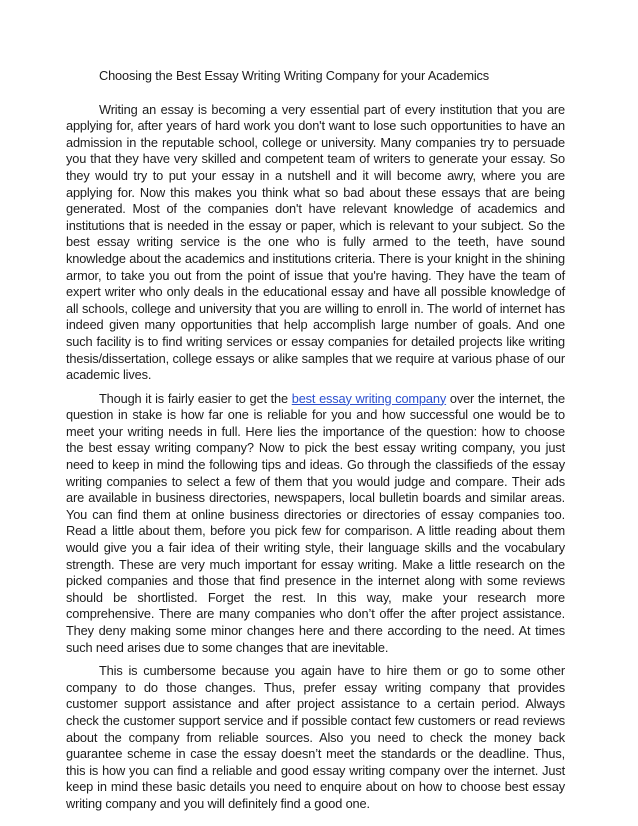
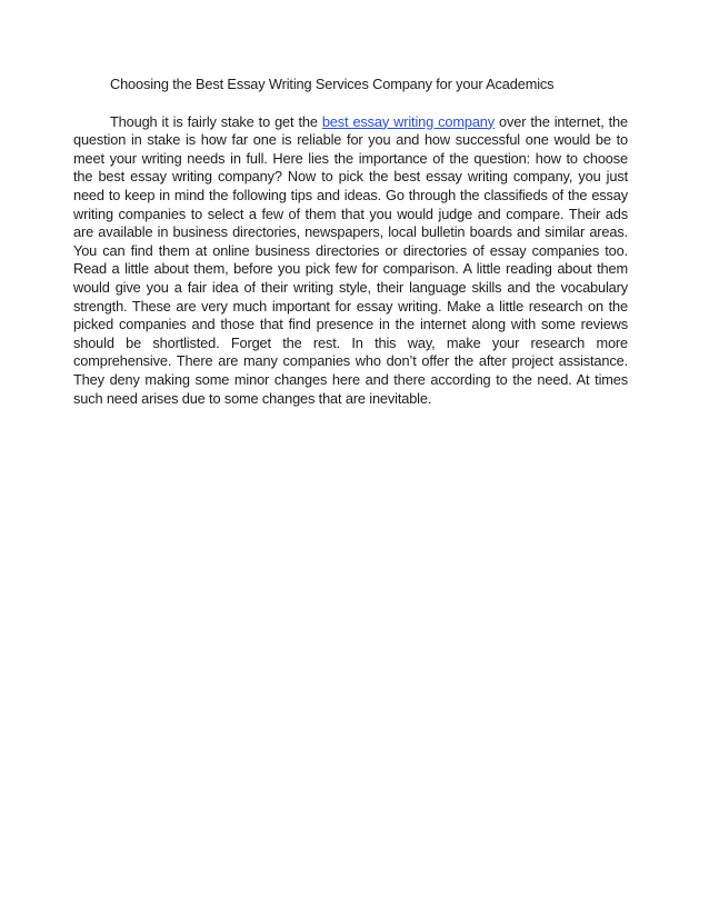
- Choosing the Best Essay Writing Writing Company for your Academics
+ Choosing the Best Essay Writing Services Company for your Academics
- Writing an essay is becoming a very essential part of every institution that you are applying for, after years of hard work you don't want to lose such opportunities to have an admission in the reputable school, college or university. Many companies try to persuade you that they have very skilled and competent team of writers to generate your essay. So they would try to put your essay in a nutshell and it will become awry, where you are applying for. Now this makes you think what so bad about these essays that are being generated. Most of the companies don't have relevant knowledge of academics and institutions that is needed in the essay or paper, which is relevant to your subject. So the best essay writing service is the one who is fully armed to the teeth, have sound knowledge about the academics and institutions criteria. There is your knight in the shining armor, to take you out from the point of issue that you're having. They have the team of expert writer who only deals in the educational essay and have all possible knowledge of all schools, college and university that you are willing to enroll in. The world of internet has indeed given many opportunities that help accomplish large number of goals. And one such facility is to find writing services or essay companies for detailed projects like writing thesis/dissertation, college essays or alike samples that we require at various phase of our academic lives.
- Though it is fairly easier to get the best essay writing company over the internet, the question in stake is how far one is reliable for you and how successful one would be to meet your writing needs in full. Here lies the importance of the question: how to choose the best essay writing company? Now to pick the best essay writing company, you just need to keep in mind the following tips and ideas. Go through the classifieds of the essay writing companies to select a few of them that you would judge and compare. Their ads are available in business directories, newspapers, local bulletin boards and similar areas. You can find them at online business directories or directories of essay companies too. Read a little about them, before you pick few for comparison. A little reading about them would give you a fair idea of their writing style, their language skills and the vocabulary strength. These are very much important for essay writing. Make a little research on the picked companies and those that find presence in the internet along with some reviews should be shortlisted. Forget the rest. In this way, make your research more comprehensive. There are many companies who don’t offer the after project assistance. They deny making some minor changes here and there according to the need. At times such need arises due to some changes that are inevitable.
+ Though it is fairly stake to get the best essay writing company over the internet, the question in stake is how far one is reliable for you and how successful one would be to meet your writing needs in full. Here lies the importance of the question: how to choose the best essay writing company? Now to pick the best essay writing company, you just need to keep in mind the following tips and ideas. Go through the classifieds of the essay writing companies to select a few of them that you would judge and compare. Their ads are available in business directories, newspapers, local bulletin boards and similar areas. You can find them at online business directories or directories of essay companies too. Read a little about them, before you pick few for comparison. A little reading about them would give you a fair idea of their writing style, their language skills and the vocabulary strength. These are very much important for essay writing. Make a little research on the picked companies and those that find presence in the internet along with some reviews should be shortlisted. Forget the rest. In this way, make your research more comprehensive. There are many companies who don’t offer the after project assistance. They deny making some minor changes here and there according to the need. At times such need arises due to some changes that are inevitable.
- This is cumbersome because you again have to hire them or go to some other company to do those changes. Thus, prefer essay writing company that provides customer support assistance and after project assistance to a certain period. Always check the customer support service and if possible contact few customers or read reviews about the company from reliable sources. Also you need to check the money back guarantee scheme in case the essay doesn’t meet the standards or the deadline. Thus, this is how you can find a reliable and good essay writing company over the internet. Just keep in mind these basic details you need to enquire about on how to choose best essay writing company and you will definitely find a good one.
